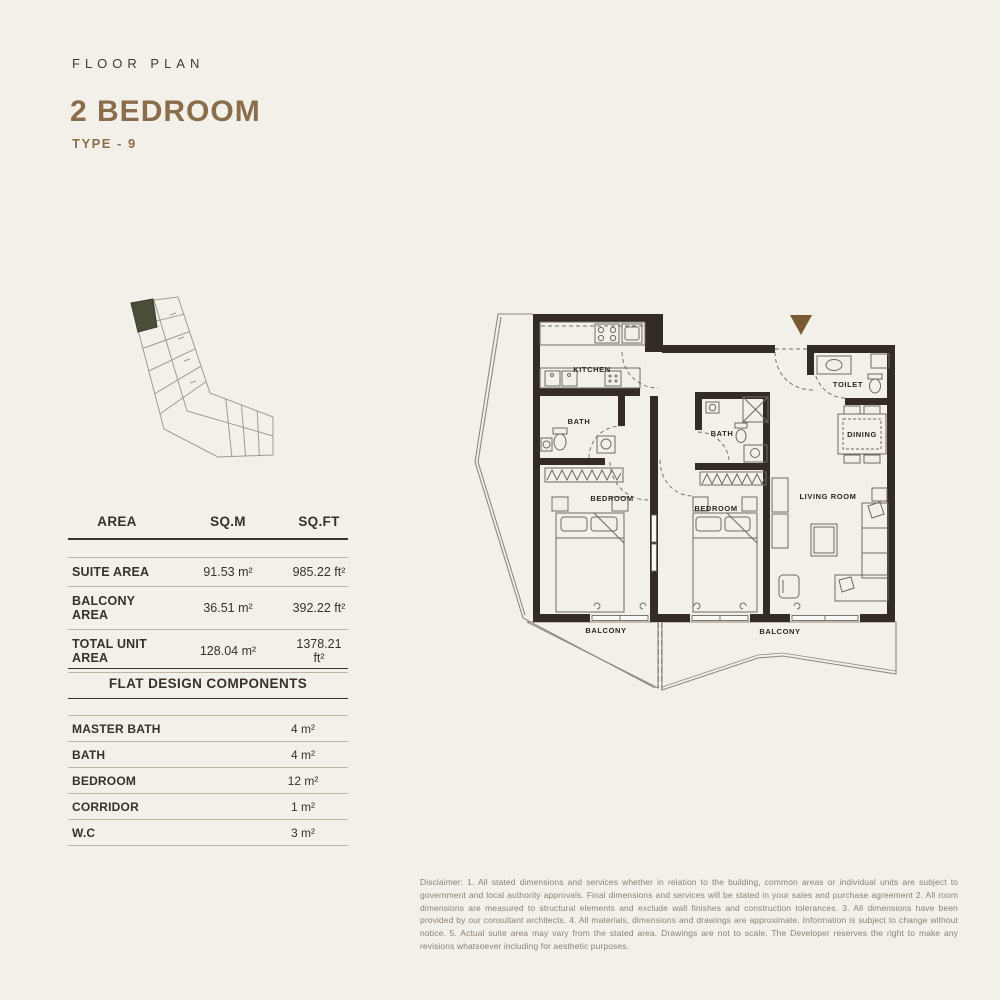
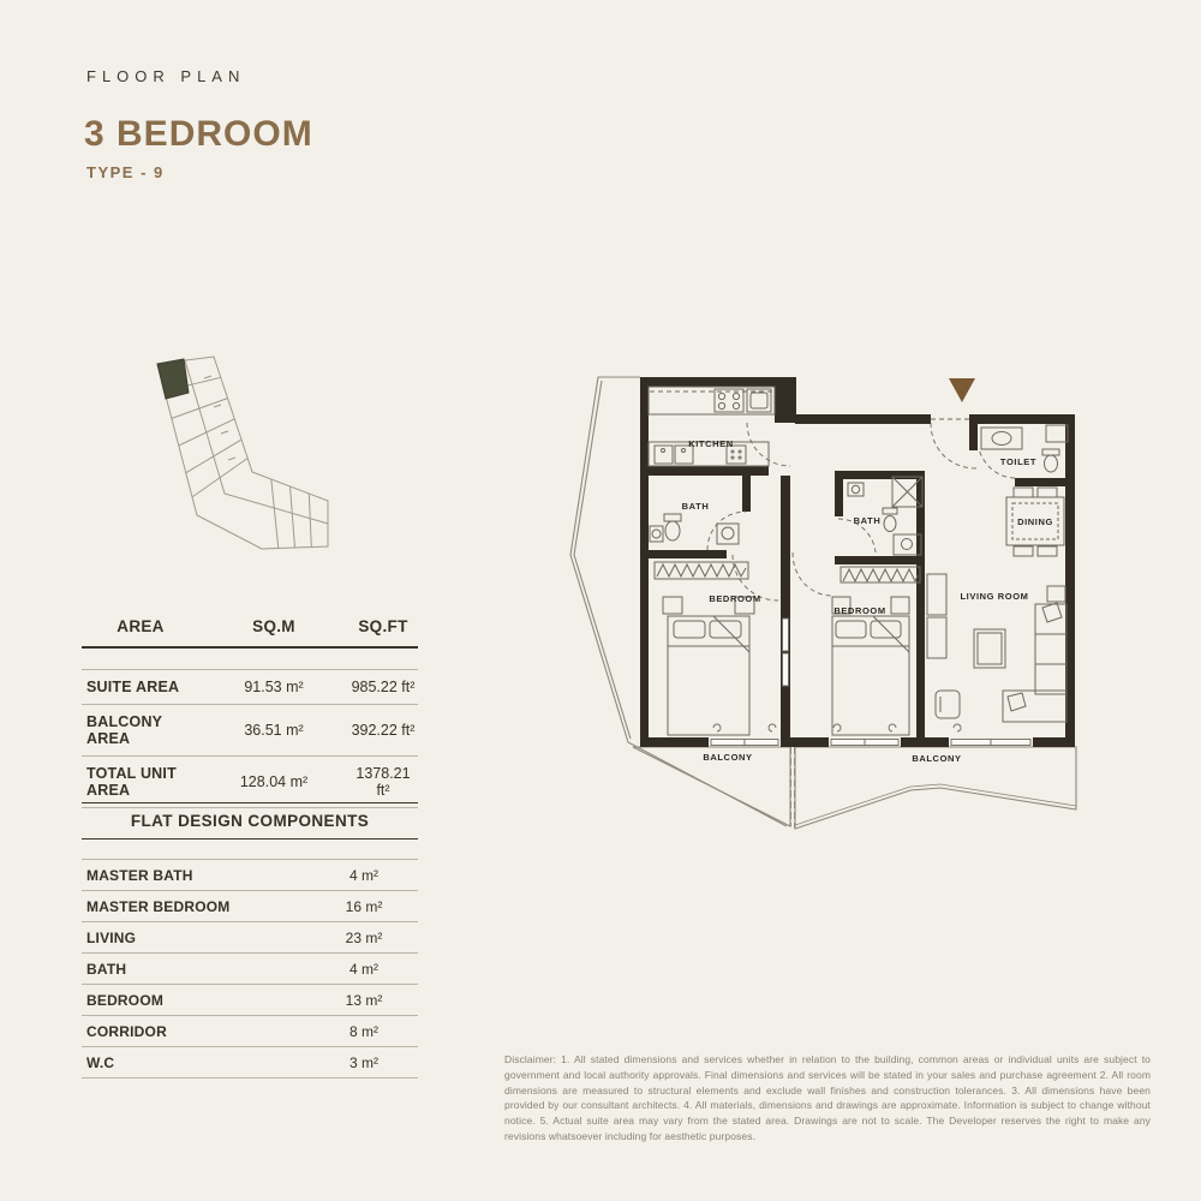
  FLOOR PLAN
- 2 BEDROOM
+ 3 BEDROOM
  TYPE - 9
  AREA
  SQ.M
  SQ.FT
  SUITE AREA
  91.53 m²
  985.22 ft²
  BALCONY AREA
  36.51 m²
  392.22 ft²
  TOTAL UNIT AREA
  128.04 m²
  1378.21 ft²
  FLAT DESIGN COMPONENTS
  MASTER BATH
  4 m²
+ MASTER BEDROOM
+ 16 m²
+ LIVING
+ 23 m²
  BATH
  4 m²
  BEDROOM
- 12 m²
+ 13 m²
  CORRIDOR
- 1 m²
+ 8 m²
  W.C
  3 m²
  KITCHEN
  BATH
  BATH
  TOILET
  DINING
  BEDROOM
  BEDROOM
  LIVING ROOM
  BALCONY
  BALCONY
  Disclaimer: 1. All stated dimensions and services whether in relation to the building, common areas or individual units are subject to government and local authority approvals. Final dimensions and services will be stated in your sales and purchase agreement 2. All room dimensions are measured to structural elements and exclude wall finishes and construction tolerances. 3. All dimensions have been provided by our consultant architects. 4. All materials, dimensions and drawings are approximate. Information is subject to change without notice. 5. Actual suite area may vary from the stated area. Drawings are not to scale. The Developer reserves the right to make any revisions whatsoever including for aesthetic purposes.
